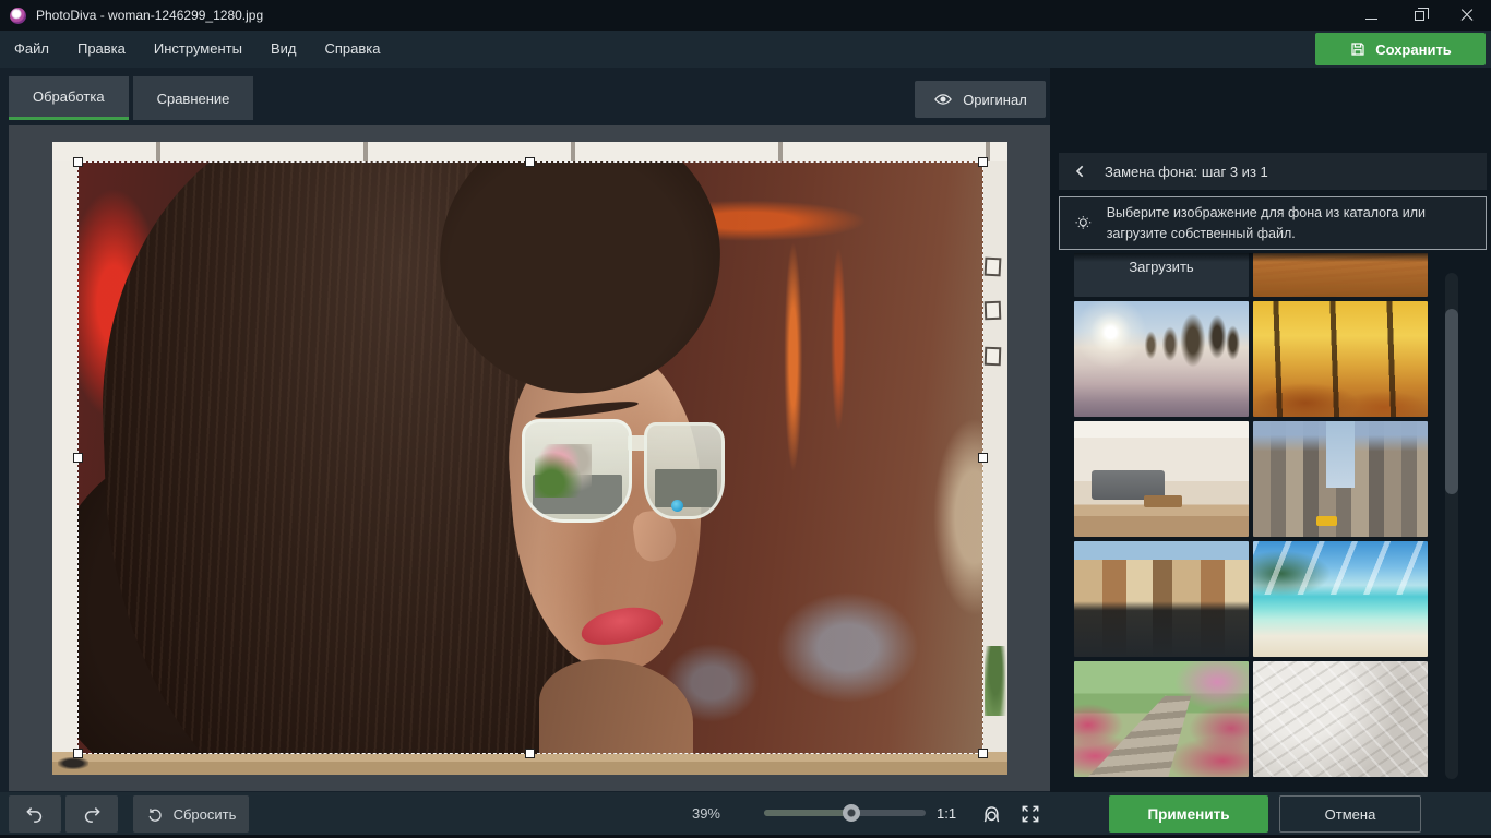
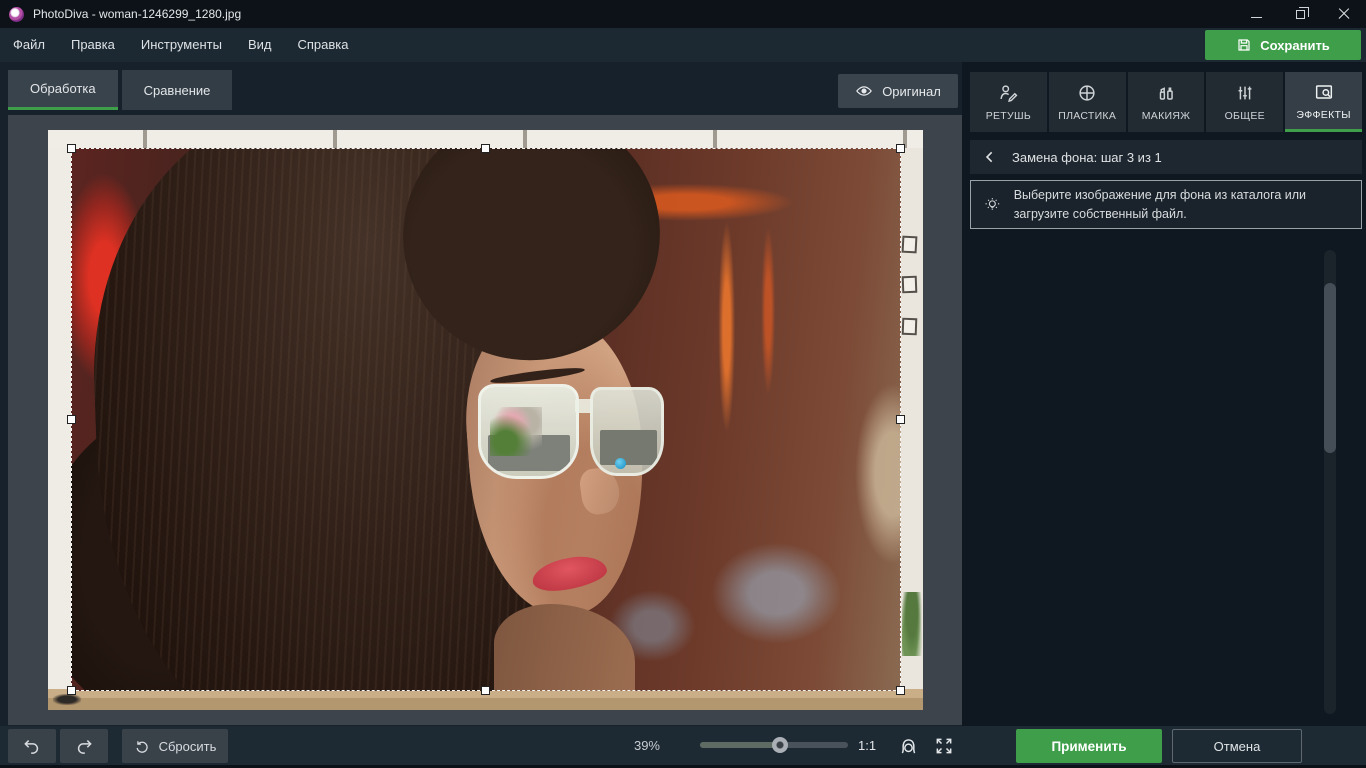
  PhotoDiva - woman-1246299_1280.jpg
  Файл
  Правка
  Инструменты
  Вид
  Справка
  Сохранить
  Обработка
  Сравнение
  Оригинал
+ РЕТУШЬ
+ ПЛАСТИКА
+ МАКИЯЖ
+ ОБЩЕЕ
+ ЭФФЕКТЫ
  Замена фона: шаг 3 из 1
  Выберите изображение для фона из каталога или загрузите собственный файл.
- Загрузить
  Сбросить
  39%
  1:1
  Применить
  Отмена
